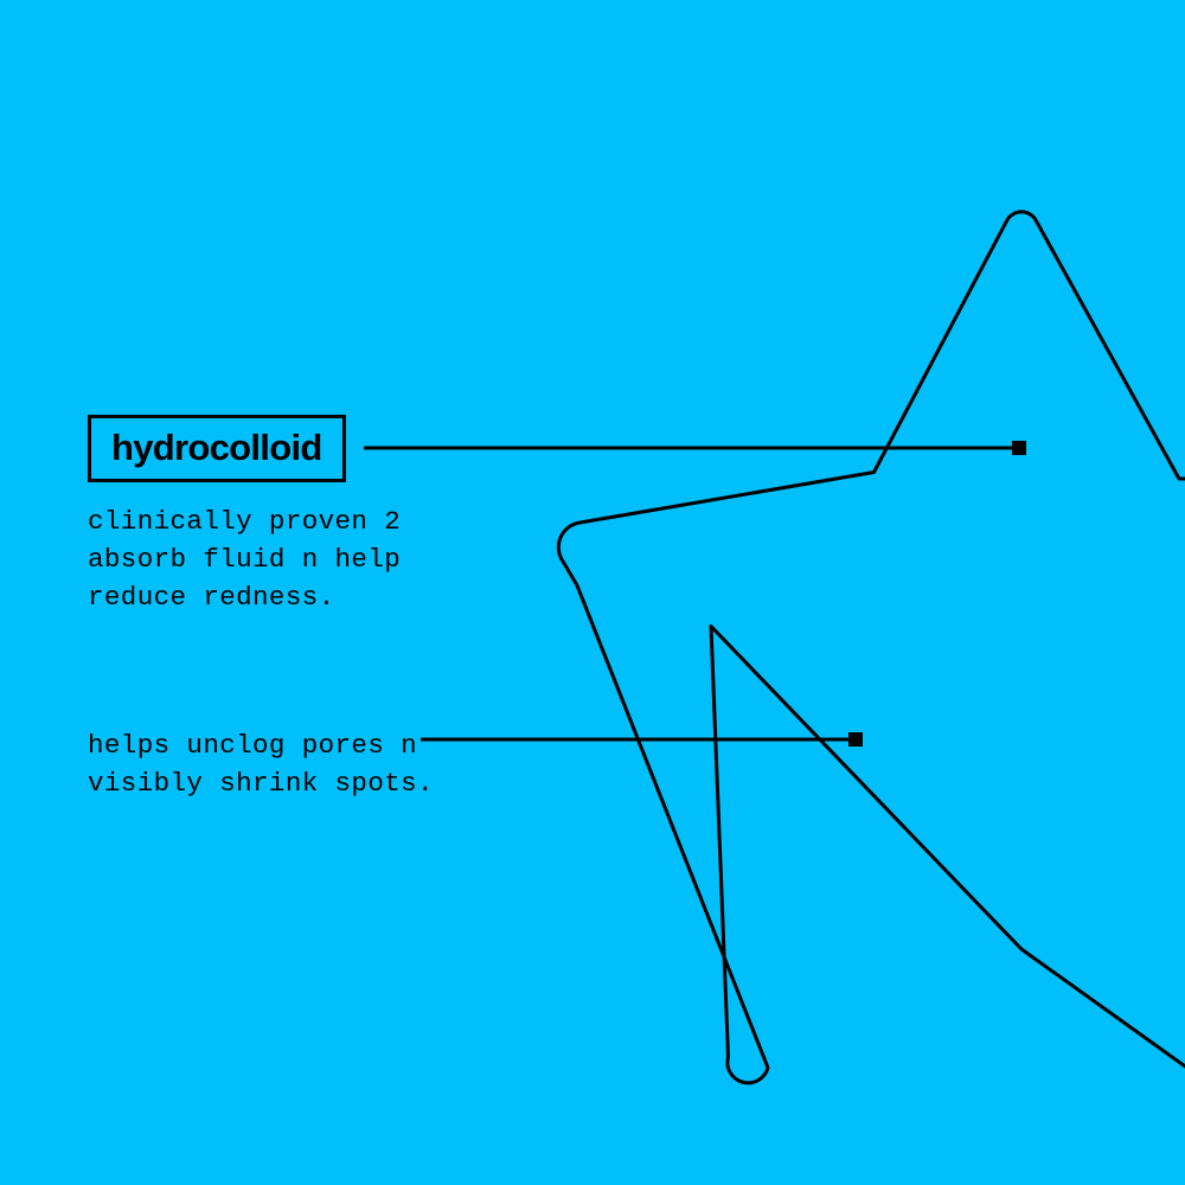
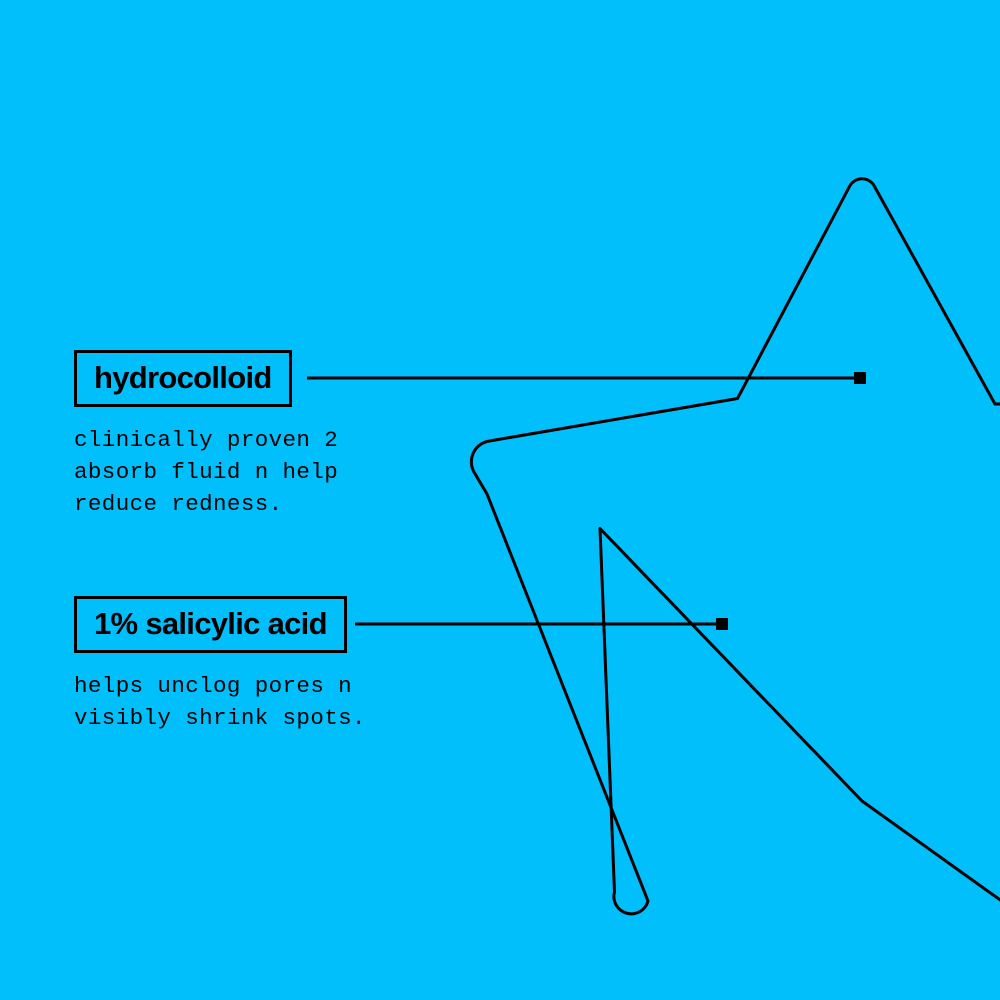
  hydrocolloid
  clinically proven 2
  absorb fluid n help
  reduce redness.
+ 1% salicylic acid
  helps unclog pores n
  visibly shrink spots.
